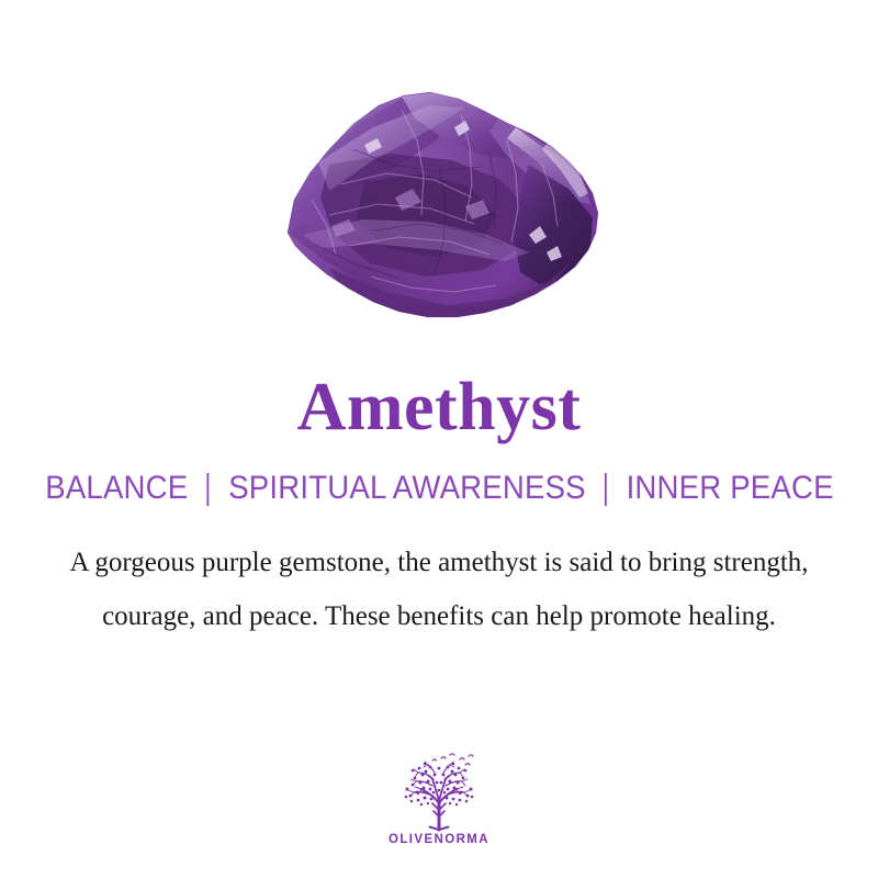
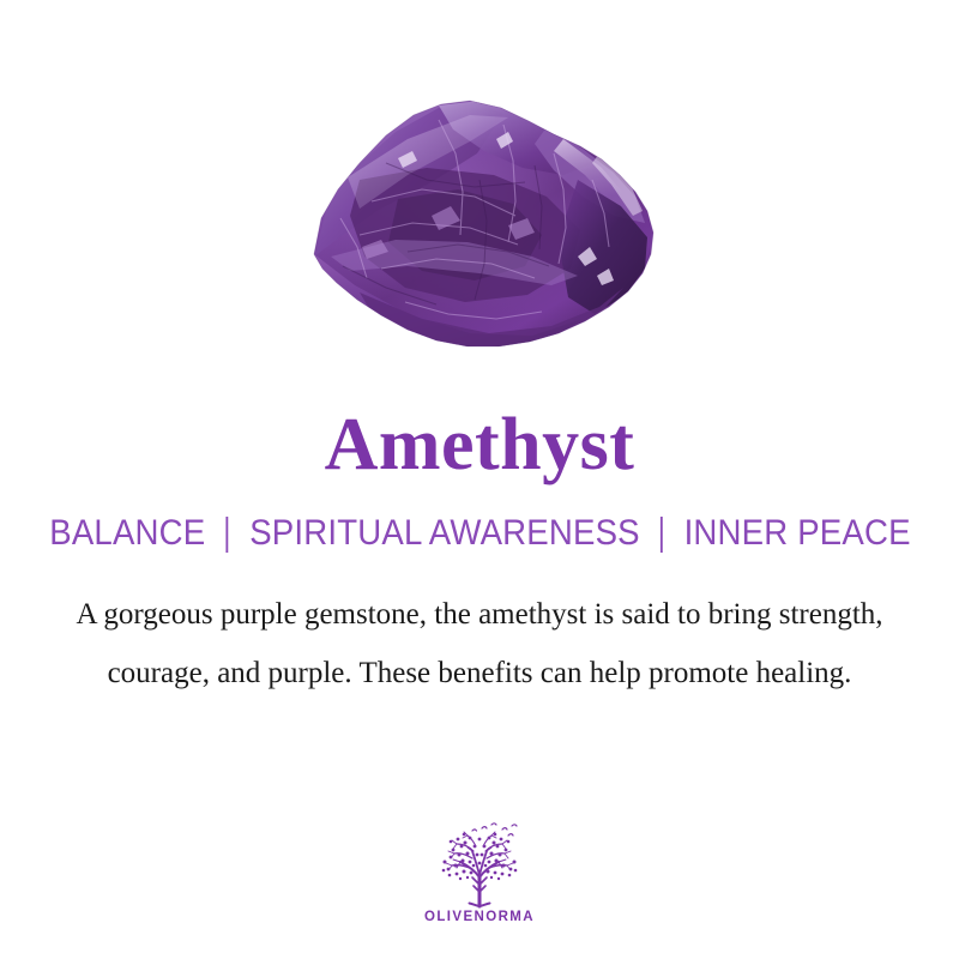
  Amethyst
  BALANCE
  SPIRITUAL AWARENESS
  INNER PEACE
- A gorgeous purple gemstone, the amethyst is said to bring strength, courage, and peace. These benefits can help promote healing.
+ A gorgeous purple gemstone, the amethyst is said to bring strength, courage, and purple. These benefits can help promote healing.
  OLIVENORMA
